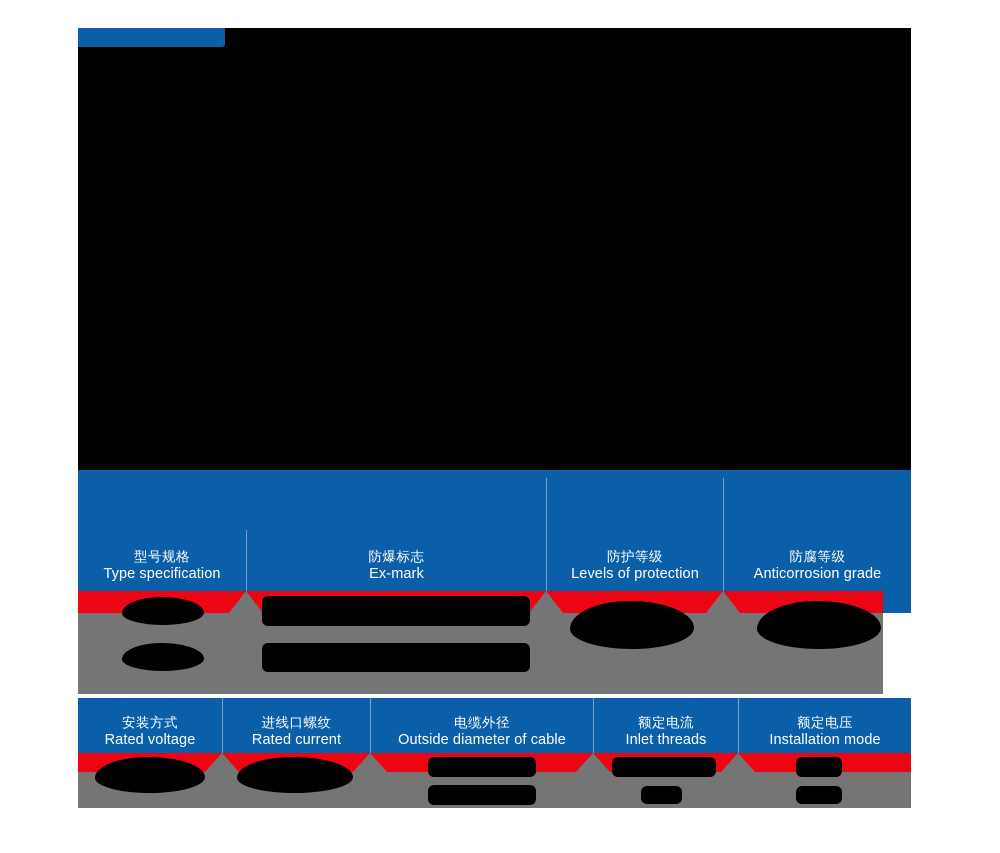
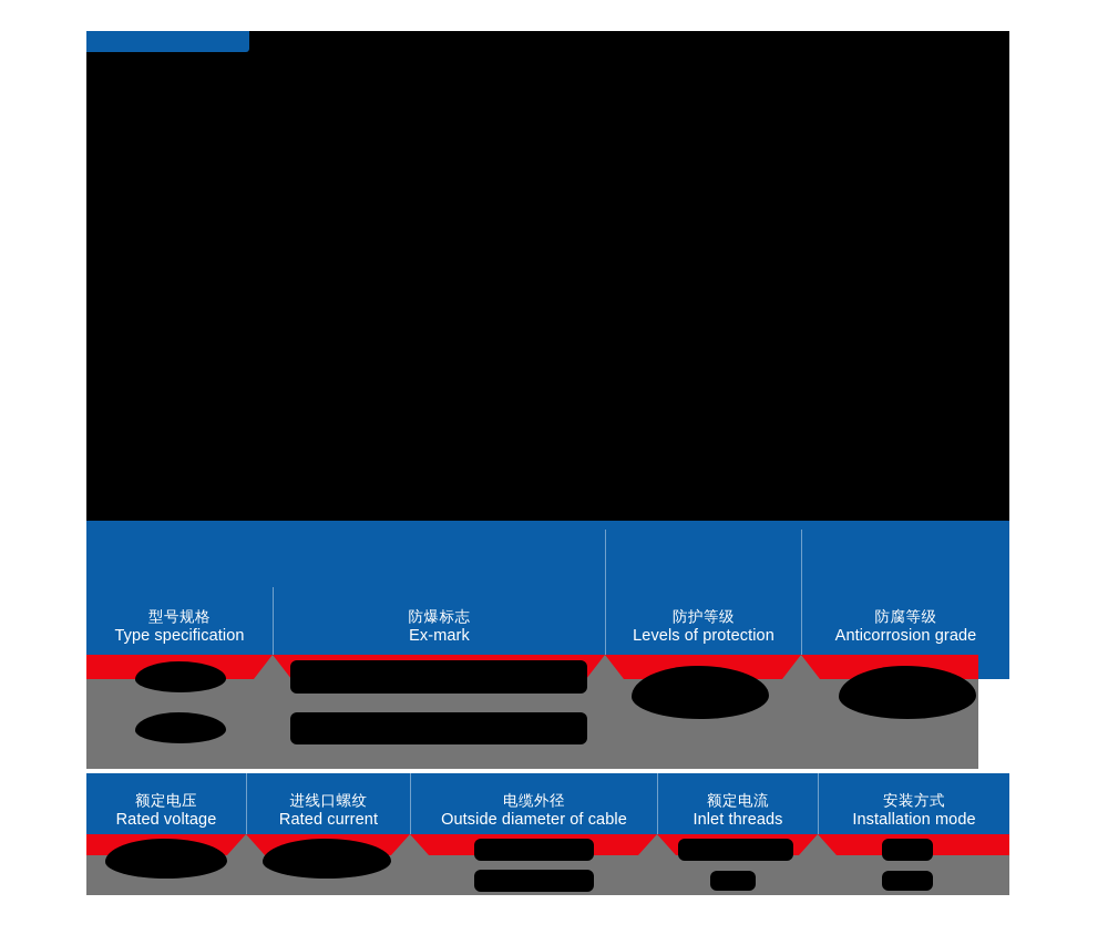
  型号规格
  Type specification
  防爆标志
  Ex-mark
  防护等级
  Levels of protection
  防腐等级
  Anticorrosion grade
- 安装方式
+ 额定电压
  Rated voltage
  进线口螺纹
  Rated current
  电缆外径
  Outside diameter of cable
  额定电流
  Inlet threads
- 额定电压
+ 安装方式
  Installation mode
